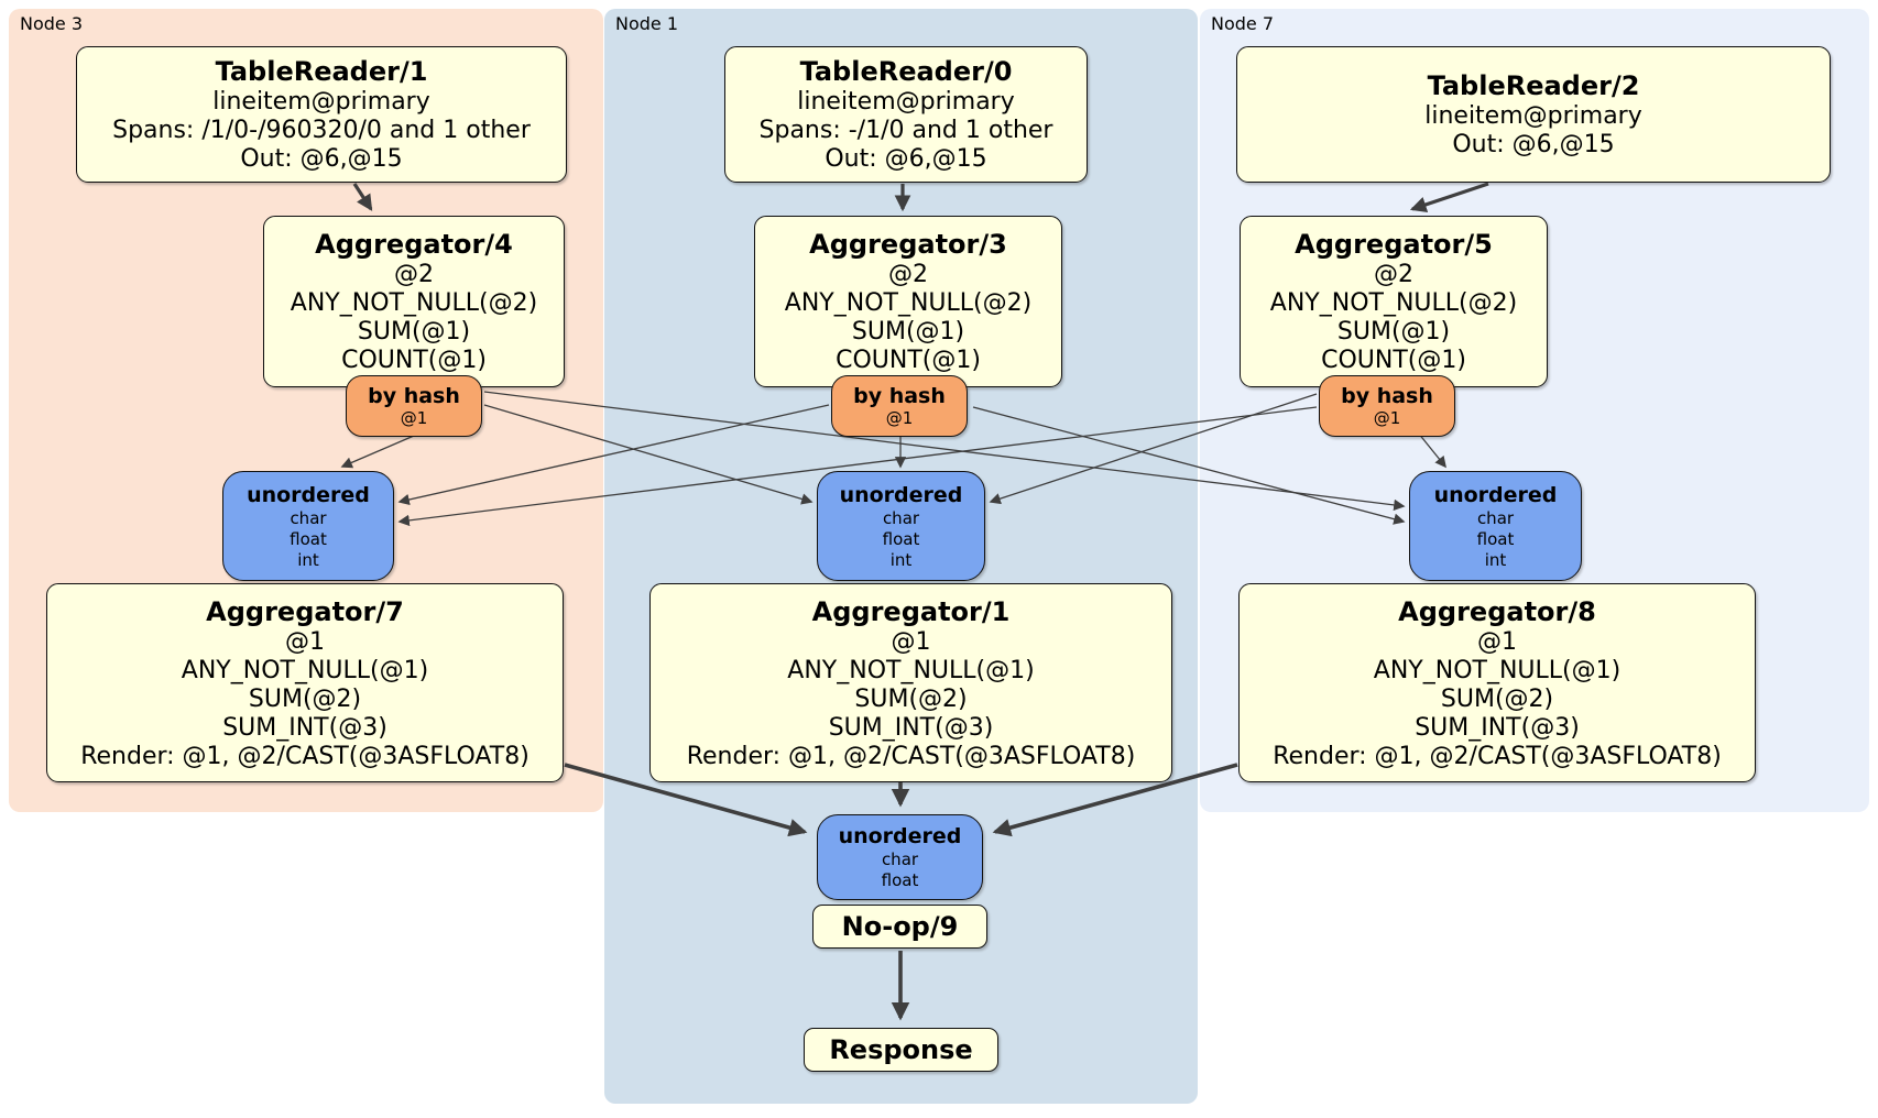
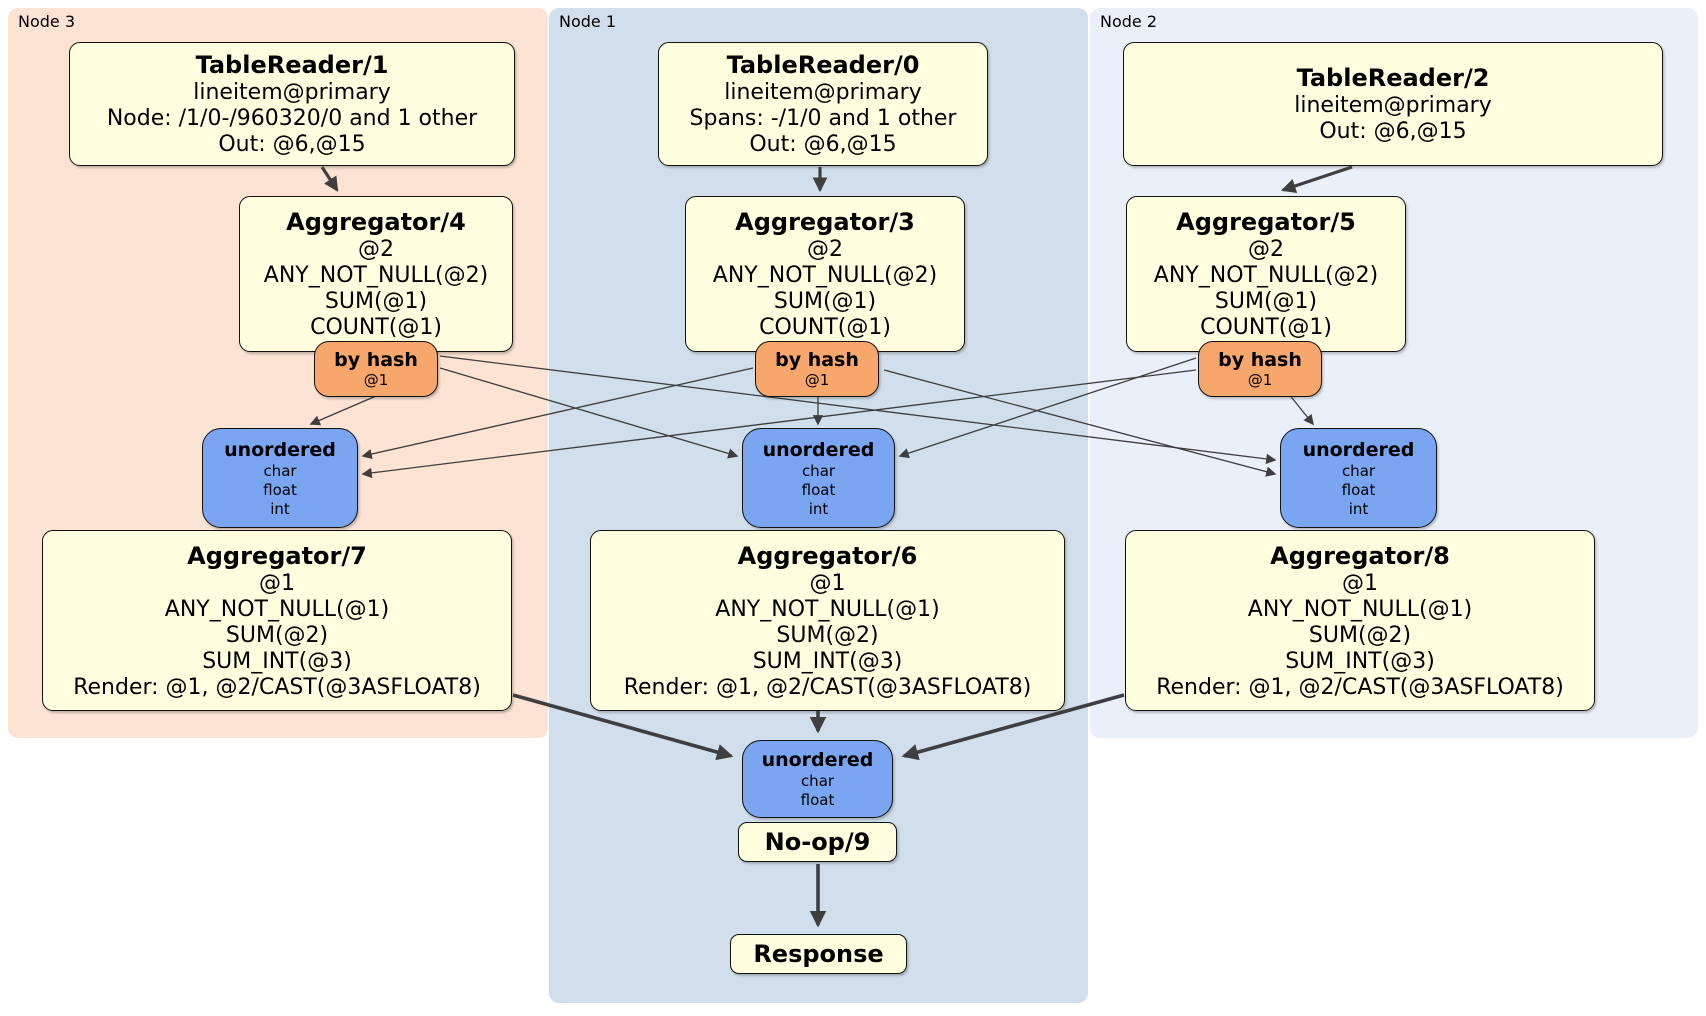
  Node 3
  Node 1
- Node 7
+ Node 2
  TableReader/1
  lineitem@primary
- Spans: /1/0-/960320/0 and 1 other
+ Node: /1/0-/960320/0 and 1 other
  Out: @6,@15
  TableReader/0
  lineitem@primary
  Spans: -/1/0 and 1 other
  Out: @6,@15
  TableReader/2
  lineitem@primary
  Out: @6,@15
  Aggregator/4
  @2
  ANY_NOT_NULL(@2)
  SUM(@1)
  COUNT(@1)
  Aggregator/3
  @2
  ANY_NOT_NULL(@2)
  SUM(@1)
  COUNT(@1)
  Aggregator/5
  @2
  ANY_NOT_NULL(@2)
  SUM(@1)
  COUNT(@1)
  by hash
  @1
  by hash
  @1
  by hash
  @1
  unordered
  char
  float
  int
  unordered
  char
  float
  int
  unordered
  char
  float
  int
  Aggregator/7
  @1
  ANY_NOT_NULL(@1)
  SUM(@2)
  SUM_INT(@3)
  Render: @1, @2/CAST(@3ASFLOAT8)
- Aggregator/1
+ Aggregator/6
  @1
  ANY_NOT_NULL(@1)
  SUM(@2)
  SUM_INT(@3)
  Render: @1, @2/CAST(@3ASFLOAT8)
  Aggregator/8
  @1
  ANY_NOT_NULL(@1)
  SUM(@2)
  SUM_INT(@3)
  Render: @1, @2/CAST(@3ASFLOAT8)
  unordered
  char
  float
  No-op/9
  Response
